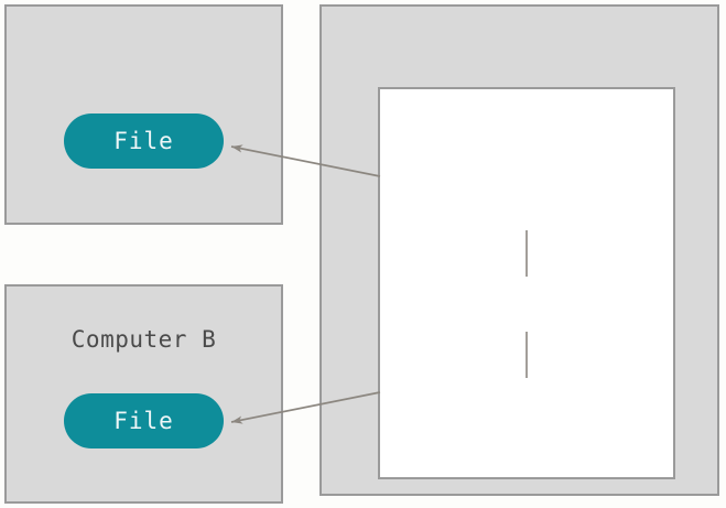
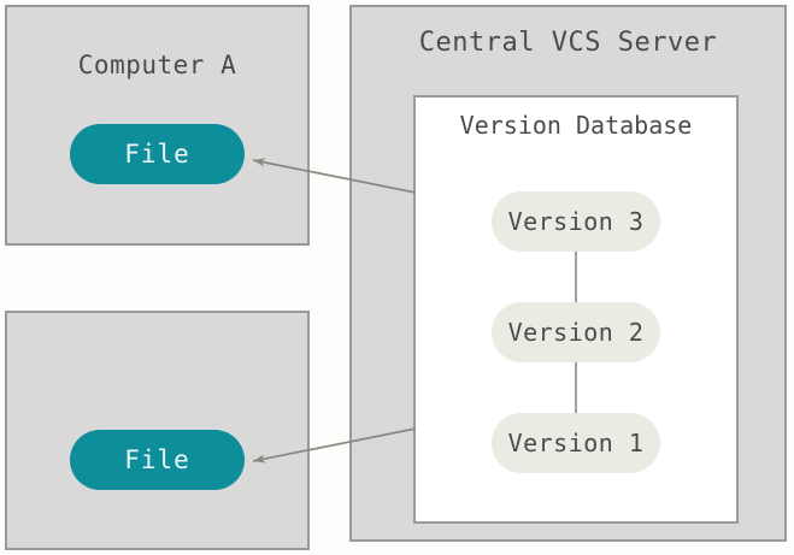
+ Computer A
  File
- Computer B
  File
+ Central VCS Server
+ Version Database
+ Version 3
+ Version 2
+ Version 1
